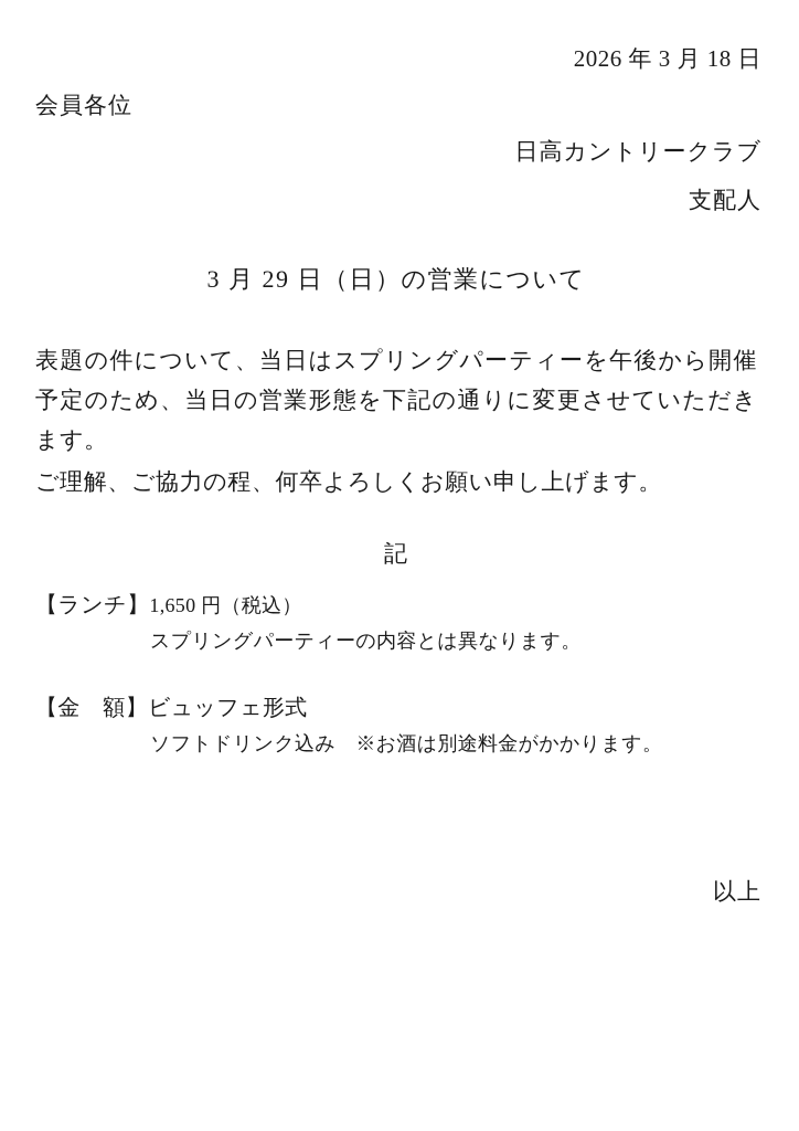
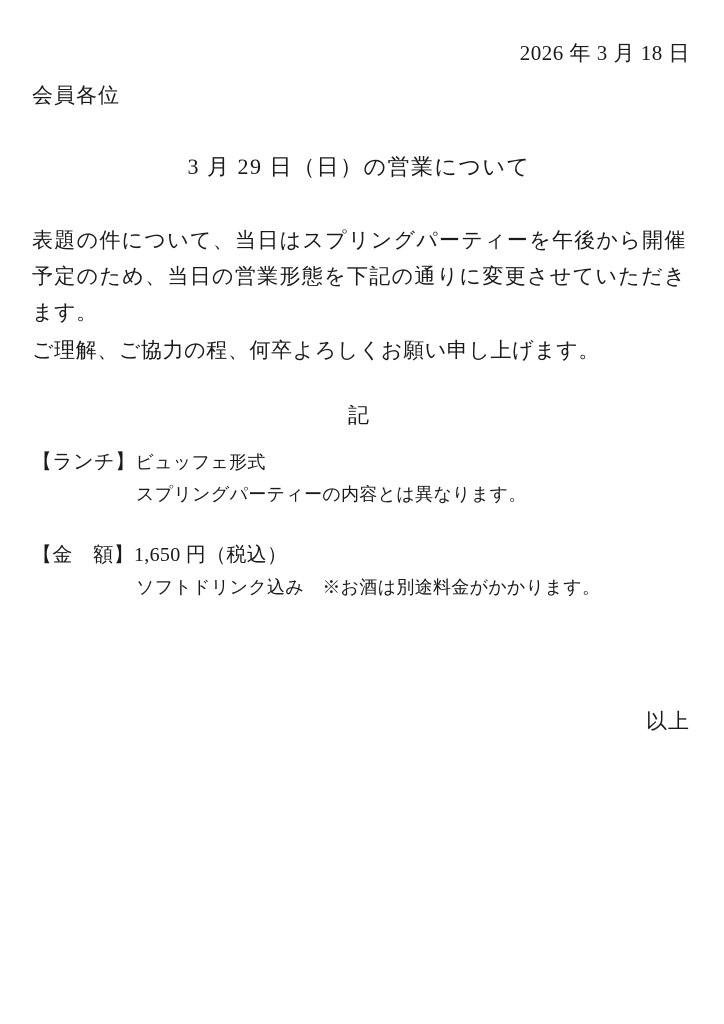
  2026 年 3 月 18 日
  会員各位
- 日高カントリークラブ
- 支配人
  3 月 29 日（日）の営業について
  表題の件について、当日はスプリングパーティーを午後から開催予定のため、当日の営業形態を下記の通りに変更させていただきます。
  ご理解、ご協力の程、何卒よろしくお願い申し上げます。
  記
- 【ランチ】1,650 円（税込）
+ 【ランチ】ビュッフェ形式
  スプリングパーティーの内容とは異なります。
- 【金 額】ビュッフェ形式
+ 【金 額】1,650 円（税込）
  ソフトドリンク込み ※お酒は別途料金がかかります。
  以上
